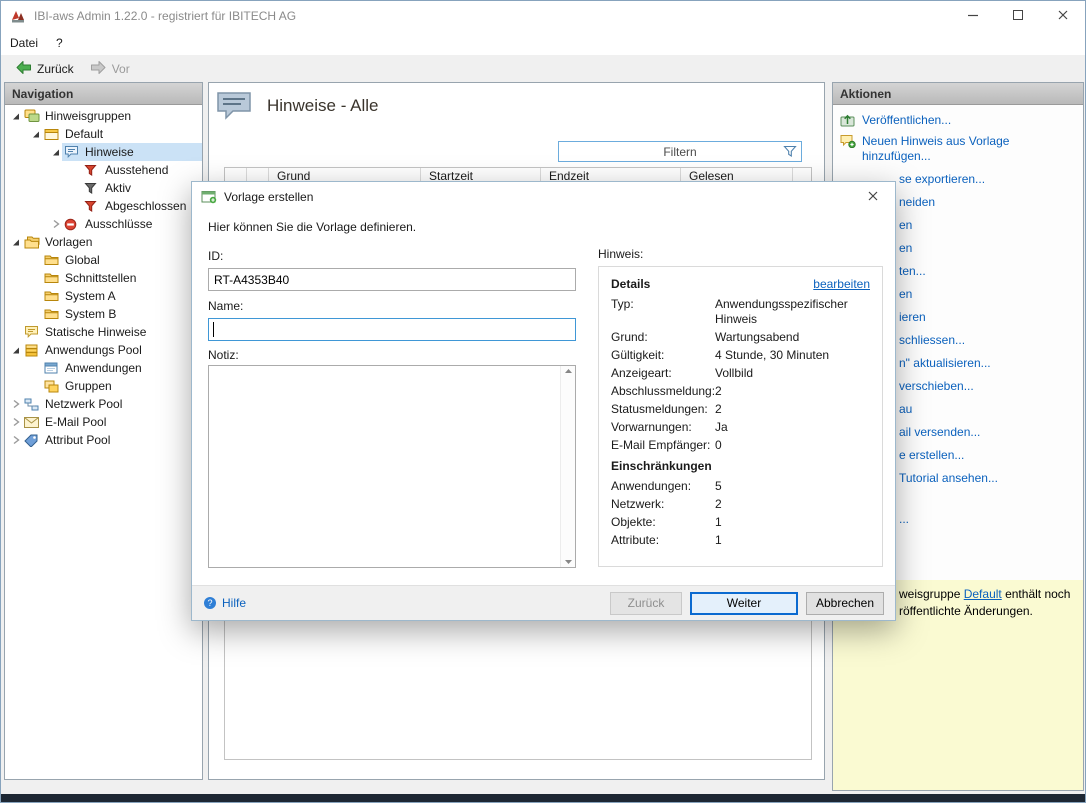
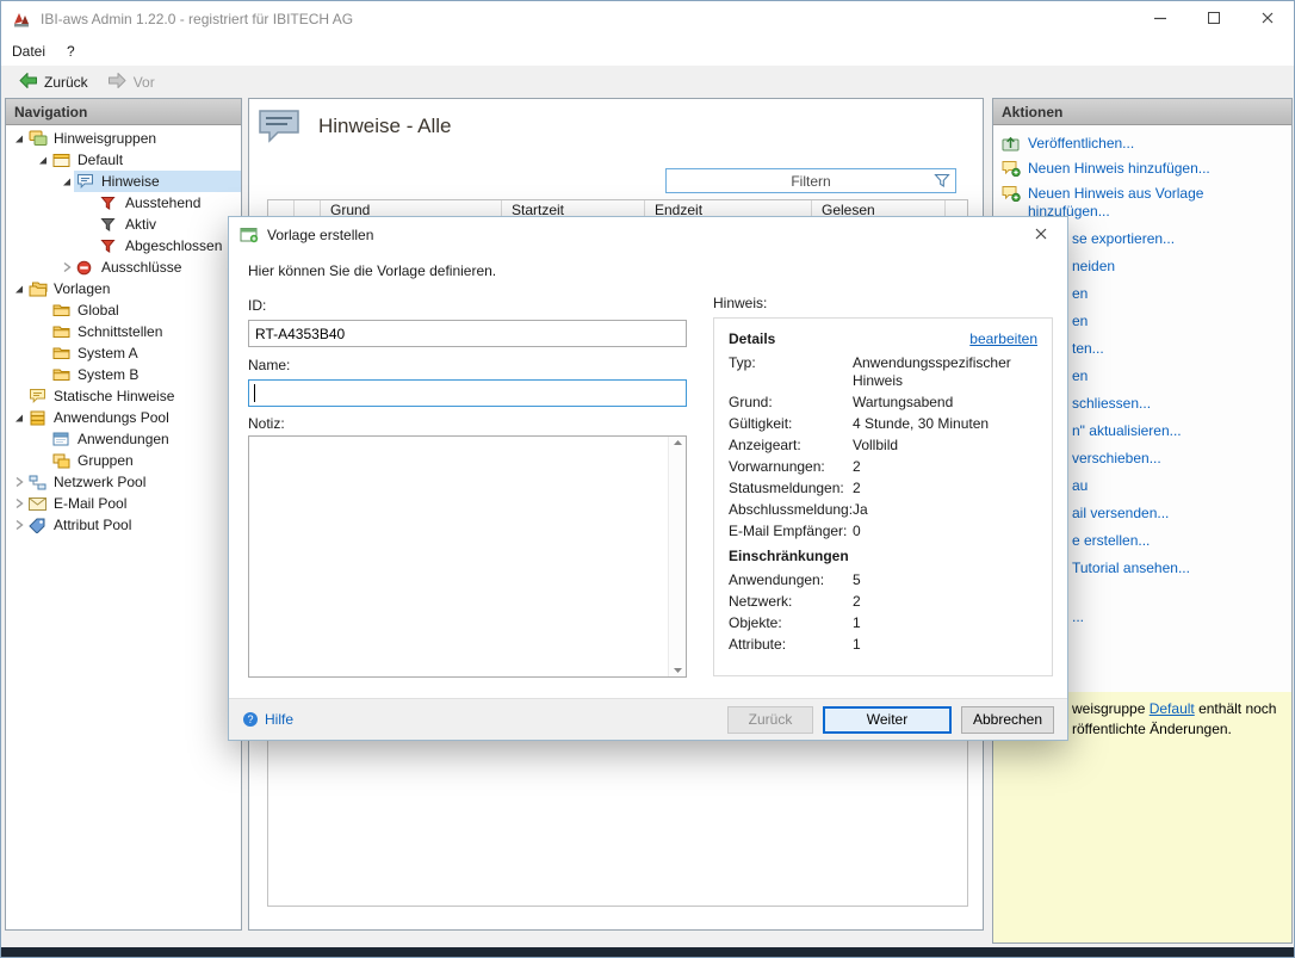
  IBI-aws Admin 1.22.0 - registriert für IBITECH AG
  Datei
  ?
  Zurück
  Vor
  Navigation
  Hinweisgruppen
  Default
  Hinweise
  Ausstehend
  Aktiv
  Abgeschlossen
  Ausschlüsse
  Vorlagen
  Global
  Schnittstellen
  System A
  System B
  Statische Hinweise
  Anwendungs Pool
  Anwendungen
  Gruppen
  Netzwerk Pool
  E-Mail Pool
  Attribut Pool
  Hinweise - Alle
  Filtern
  Grund
  Startzeit
  Endzeit
  Gelesen
  Aktionen
  Veröffentlichen...
+ Neuen Hinweis hinzufügen...
  Neuen Hinweis aus Vorlage hinzufügen...
  se exportieren...
  neiden
  en
  en
  ten...
  en
- ieren
  schliessen...
  n" aktualisieren...
  verschieben...
  au
  ail versenden...
  e erstellen...
  Tutorial ansehen...
  ...
  weisgruppe Default enthält noch
  röffentlichte Änderungen.
  Vorlage erstellen
  Hier können Sie die Vorlage definieren.
  ID:
  RT-A4353B40
  Name:
  Notiz:
  Hinweis:
  Details
  bearbeiten
  Typ:
  Anwendungsspezifischer Hinweis
  Grund:
  Wartungsabend
  Gültigkeit:
  4 Stunde, 30 Minuten
  Anzeigeart:
  Vollbild
- Abschlussmeldung:
+ Vorwarnungen:
  2
  Statusmeldungen:
  2
- Vorwarnungen:
+ Abschlussmeldung:
  Ja
  E-Mail Empfänger:
  0
  Einschränkungen
  Anwendungen:
  5
  Netzwerk:
  2
  Objekte:
  1
  Attribute:
  1
  ?
  Hilfe
  Zurück
  Weiter
  Abbrechen
